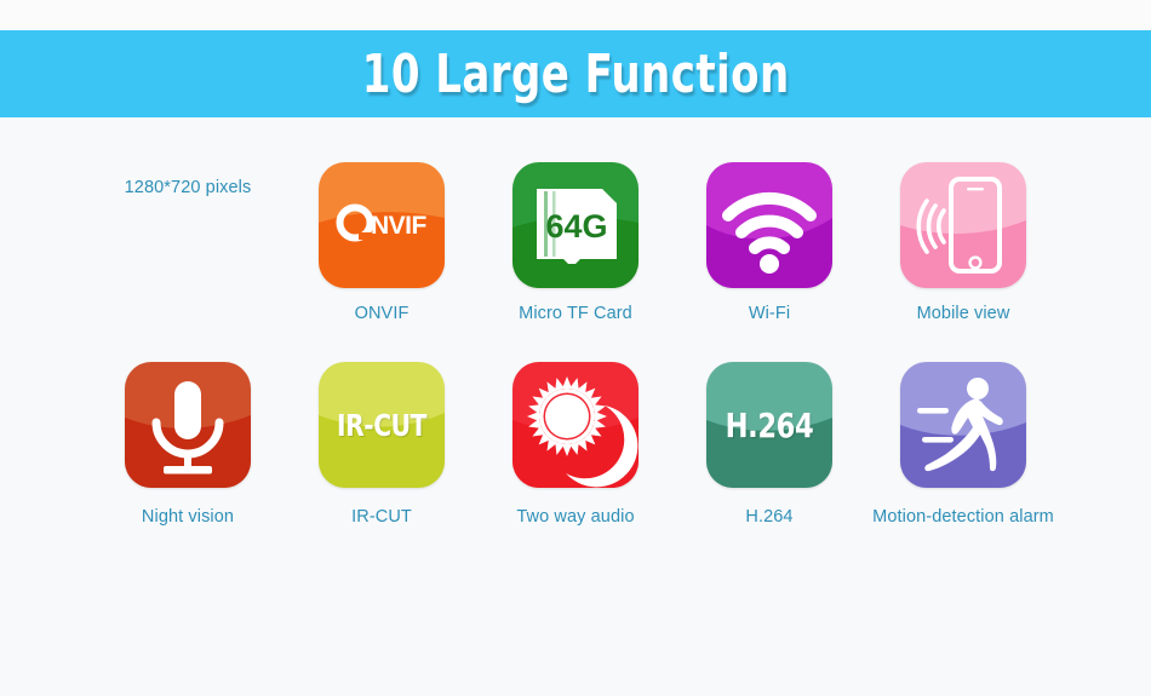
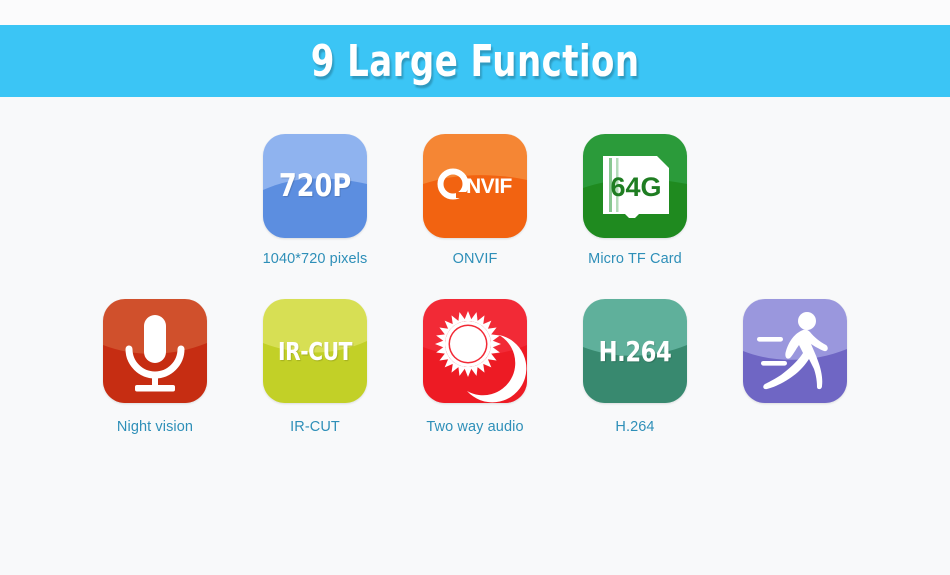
- 10 Large Function
+ 9 Large Function
+ 720P
- 1280*720 pixels
+ 1040*720 pixels
  NVIF
  ONVIF
  64G
  Micro TF Card
- Wi-Fi
- Mobile view
  Night vision
  IR-CUT
  IR-CUT
  Two way audio
  H.264
  H.264
- Motion-detection alarm
